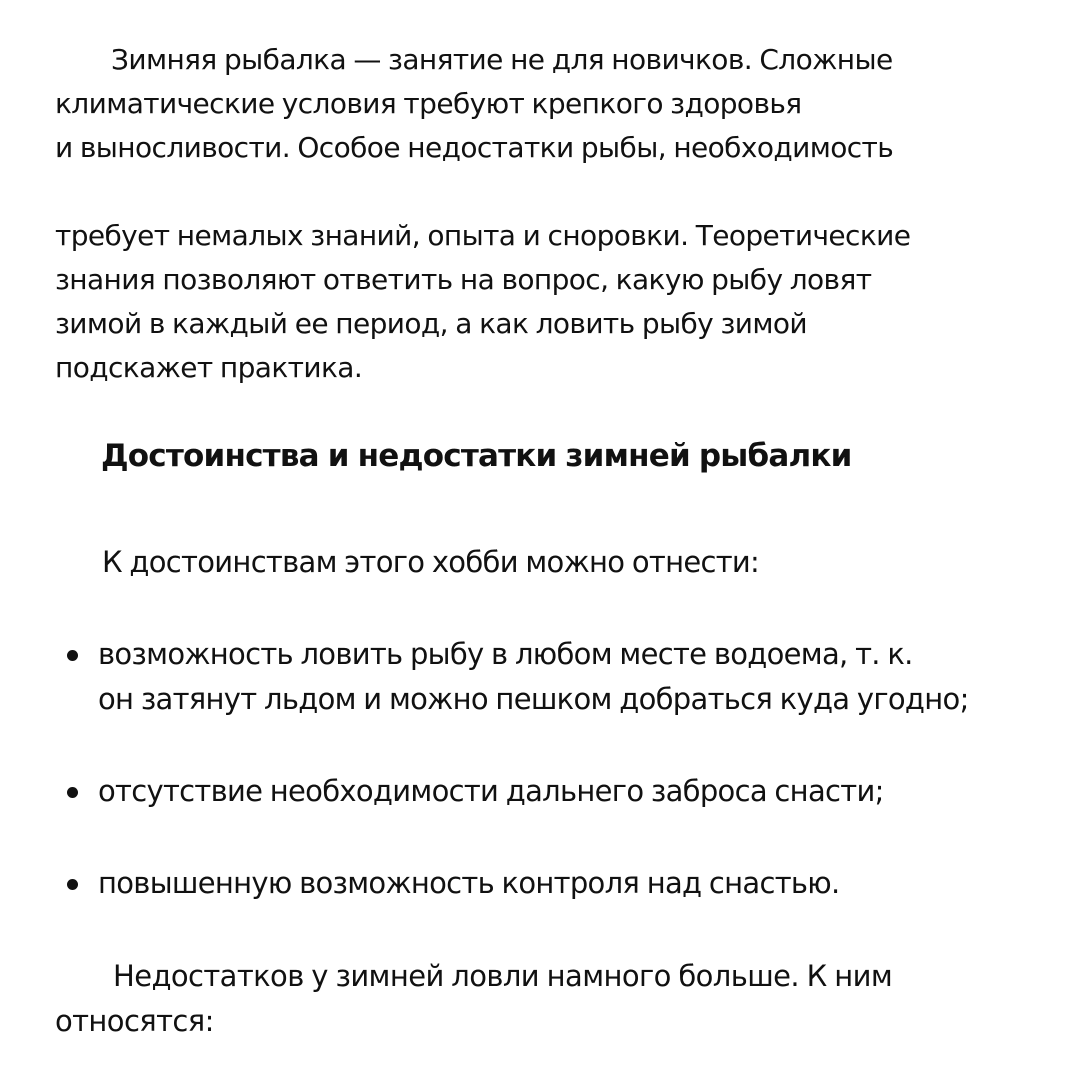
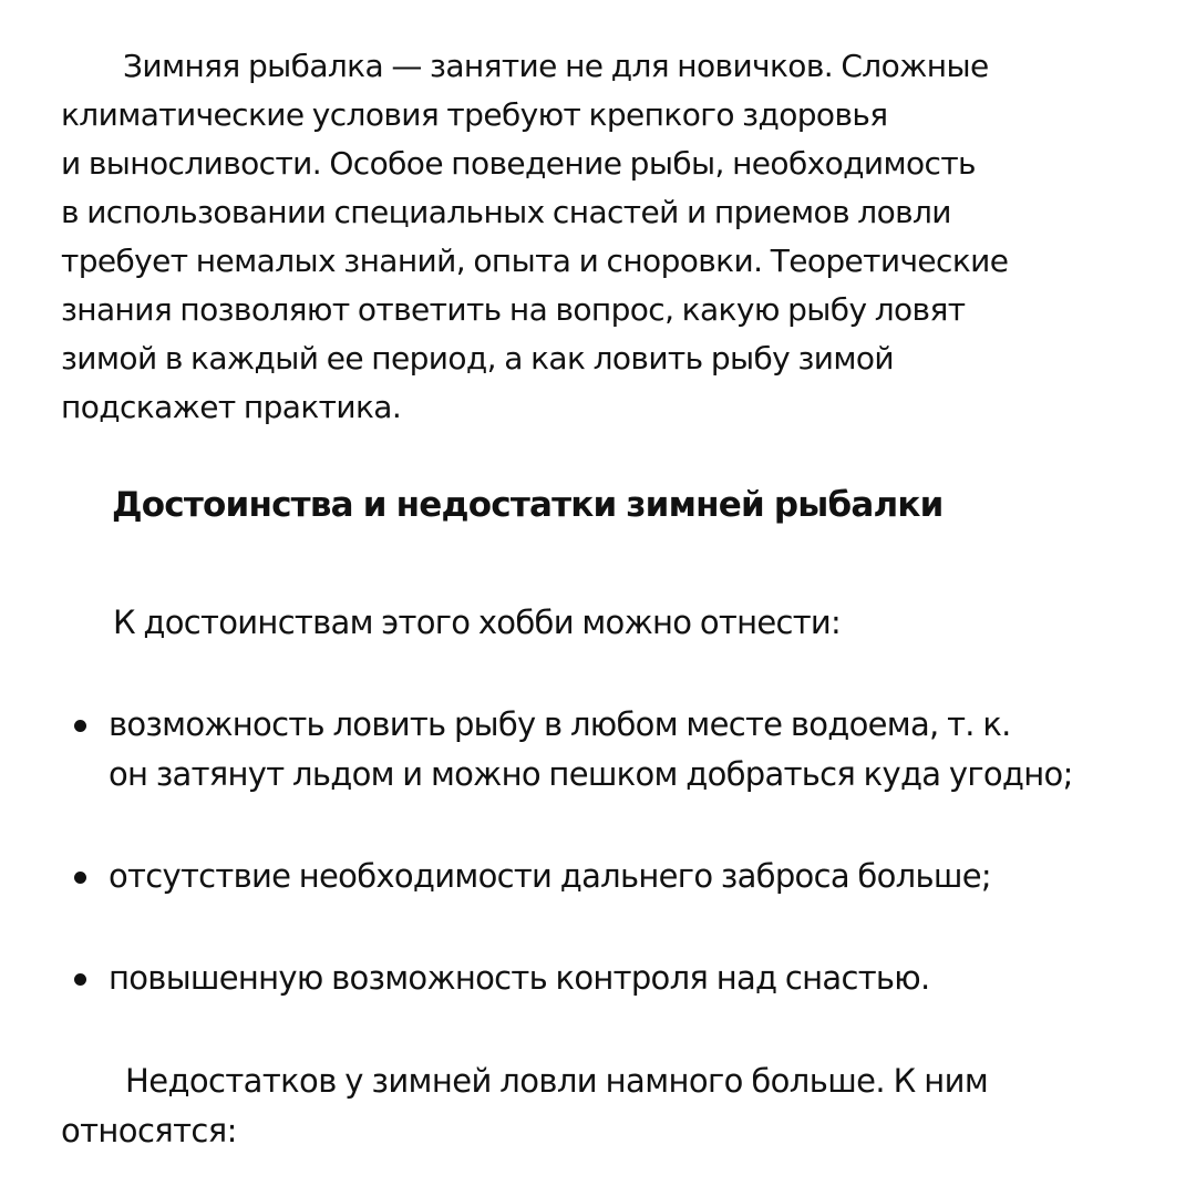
  Зимняя рыбалка — занятие не для новичков. Сложные
  климатические условия требуют крепкого здоровья
- и выносливости. Особое недостатки рыбы, необходимость
+ и выносливости. Особое поведение рыбы, необходимость
+ в использовании специальных снастей и приемов ловли
  требует немалых знаний, опыта и сноровки. Теоретические
  знания позволяют ответить на вопрос, какую рыбу ловят
  зимой в каждый ее период, а как ловить рыбу зимой
  подскажет практика.
  Достоинства и недостатки зимней рыбалки
  К достоинствам этого хобби можно отнести:
  возможность ловить рыбу в любом месте водоема, т. к.
  он затянут льдом и можно пешком добраться куда угодно;
- отсутствие необходимости дальнего заброса снасти;
+ отсутствие необходимости дальнего заброса больше;
  повышенную возможность контроля над снастью.
  Недостатков у зимней ловли намного больше. К ним
  относятся:
